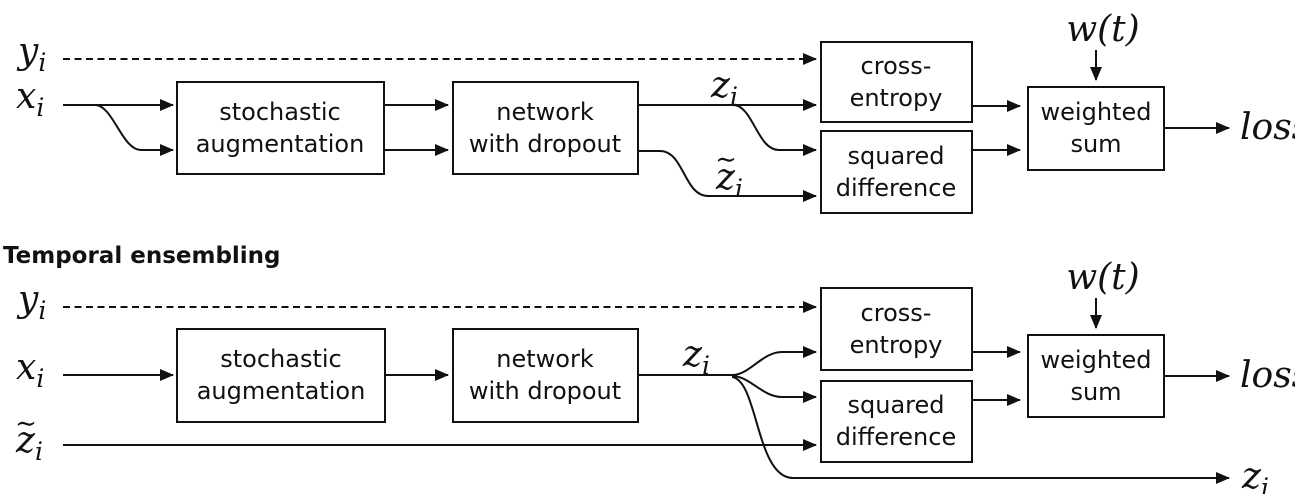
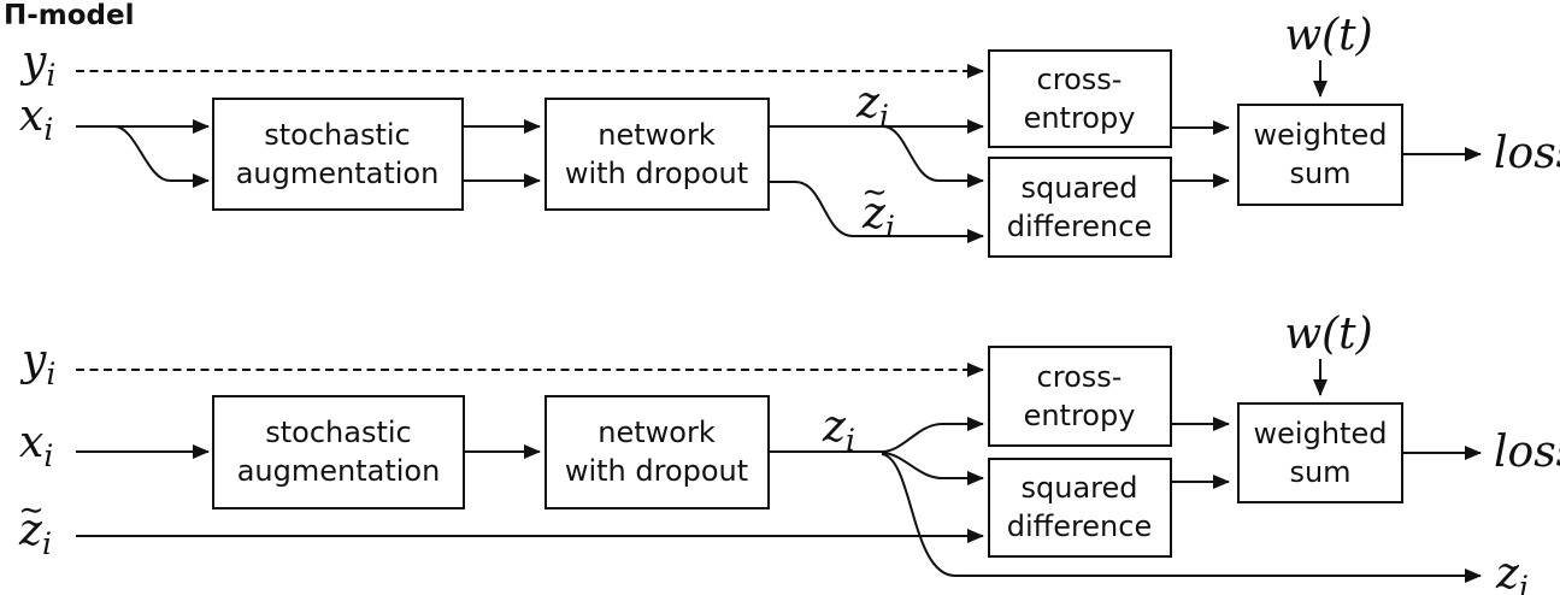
+ Π-model
  yi
  xi
  stochastic augmentation
  network with dropout
  zi
  ∼
  zi
  cross- entropy
  squared difference
  w(t)
  weighted sum
  los
- Temporal ensembling
  yi
  xi
  stochastic augmentation
  network with dropout
  zi
  ∼
  zi
  cross- entropy
  squared difference
  w(t)
  weighted sum
  los
  zi
